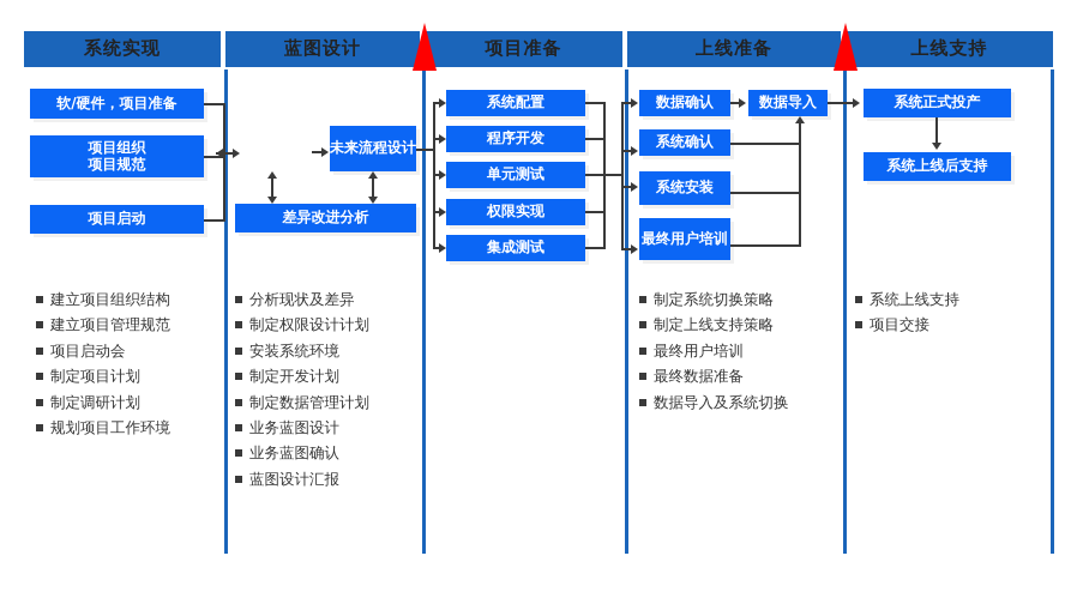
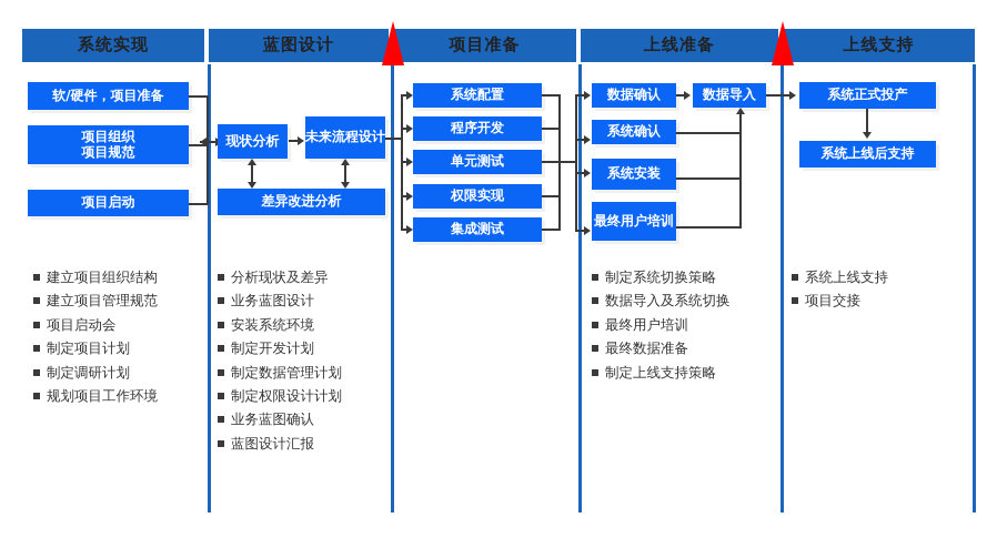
  系统实现
  蓝图设计
  项目准备
  上线准备
  上线支持
  软/硬件，项目准备
  项目组织
  项目规范
  项目启动
+ 现状分析
  未来流程设计
  差异改进分析
  系统配置
  程序开发
  单元测试
  权限实现
  集成测试
  数据确认
  数据导入
  系统确认
  系统安装
  最终用户培训
  系统正式投产
  系统上线后支持
  建立项目组织结构
  建立项目管理规范
  项目启动会
  制定项目计划
  制定调研计划
  规划项目工作环境
  分析现状及差异
- 制定权限设计计划
+ 业务蓝图设计
  安装系统环境
  制定开发计划
  制定数据管理计划
- 业务蓝图设计
+ 制定权限设计计划
  业务蓝图确认
  蓝图设计汇报
  制定系统切换策略
- 制定上线支持策略
+ 数据导入及系统切换
  最终用户培训
  最终数据准备
- 数据导入及系统切换
+ 制定上线支持策略
  系统上线支持
  项目交接
